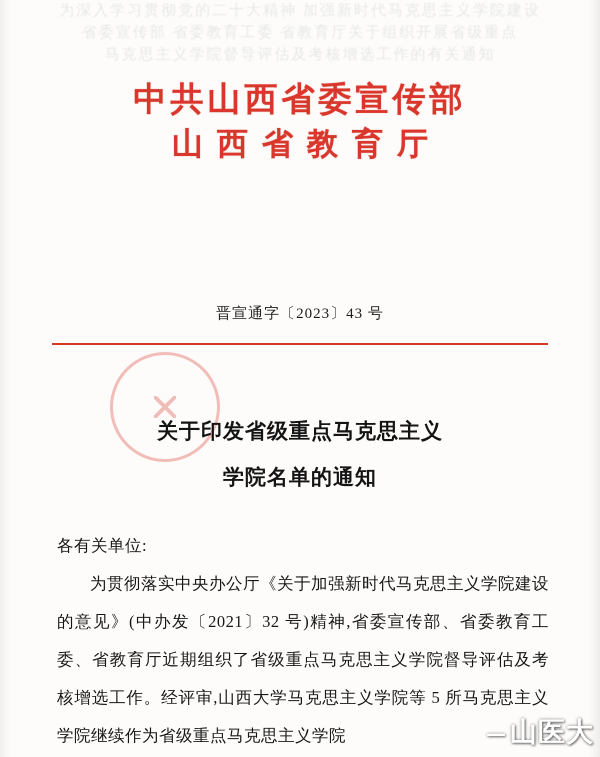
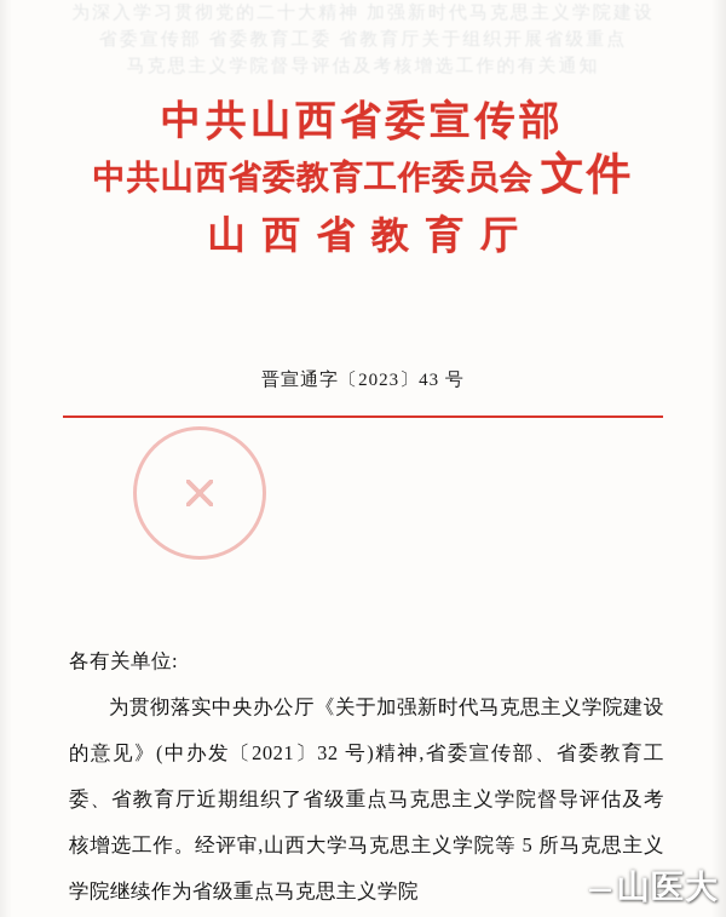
  中共山西省委宣传部
+ 中共山西省委教育工作委员会
+ 文件
  山西省教育厅
  晋宣通字〔2023〕43 号
- 关于印发省级重点马克思主义
- 学院名单的通知
  各有关单位:
  为贯彻落实中央办公厅《关于加强新时代马克思主义学院建设的意见》(中办发〔2021〕32 号)精神,省委宣传部、省委教育工委、省教育厅近期组织了省级重点马克思主义学院督导评估及考核增选工作。经评审,山西大学马克思主义学院等 5 所马克思主义学院继续作为省级重点马克思主义学院
  —
  山医大
